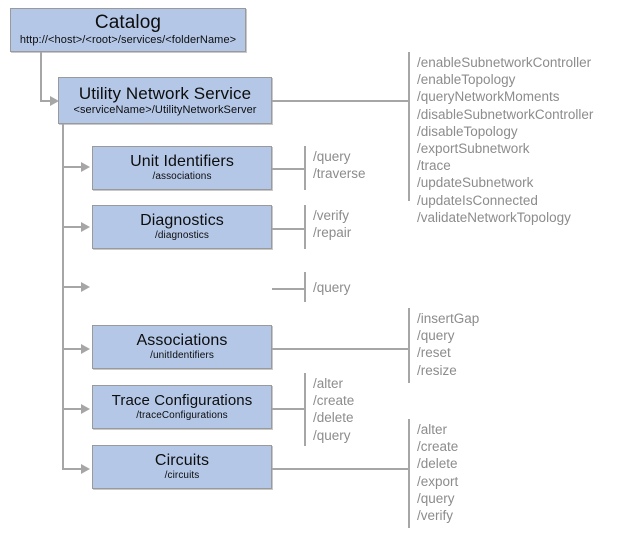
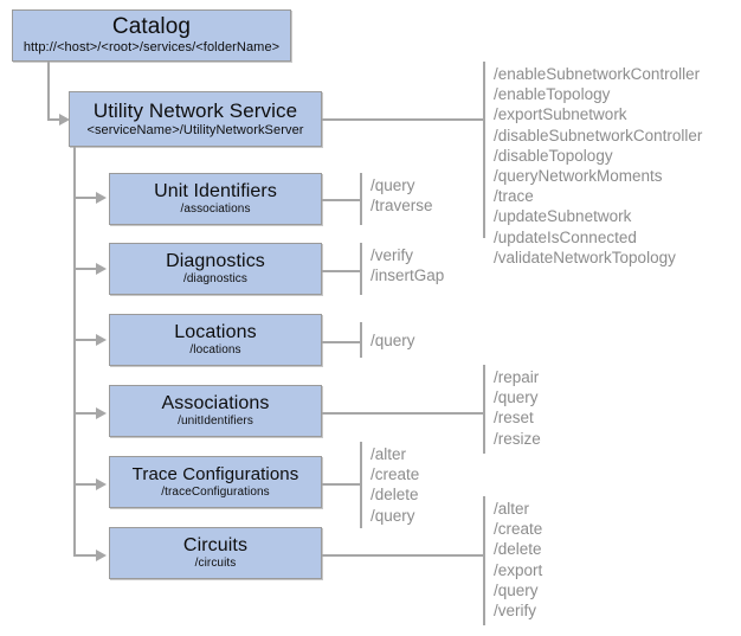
  Catalog
  http://<host>/<root>/services/<folderName>
  Utility Network Service
  <serviceName>/UtilityNetworkServer
  /enableSubnetworkController
  /enableTopology
- /queryNetworkMoments
+ /exportSubnetwork
  /disableSubnetworkController
  /disableTopology
- /exportSubnetwork
+ /queryNetworkMoments
  /trace
  /updateSubnetwork
  /updateIsConnected
  /validateNetworkTopology
  Unit Identifiers
  /associations
  /query
  /traverse
  Diagnostics
  /diagnostics
  /verify
- /repair
+ /insertGap
+ Locations
+ /locations
  /query
  Associations
  /unitIdentifiers
- /insertGap
+ /repair
  /query
  /reset
  /resize
  Trace Configurations
  /traceConfigurations
  /alter
  /create
  /delete
  /query
  Circuits
  /circuits
  /alter
  /create
  /delete
  /export
  /query
  /verify
